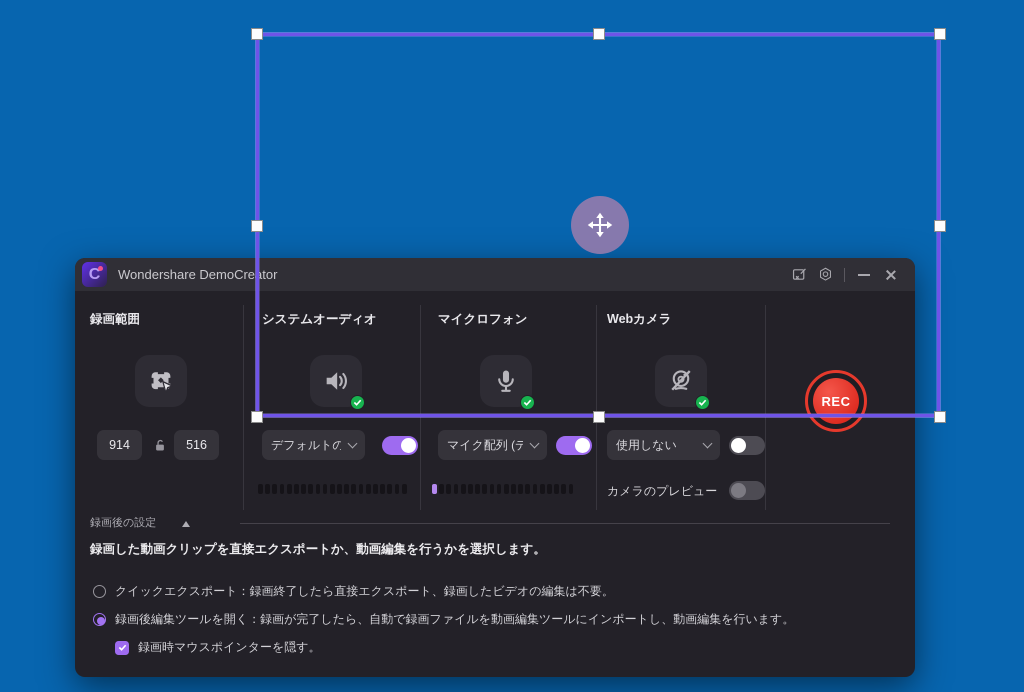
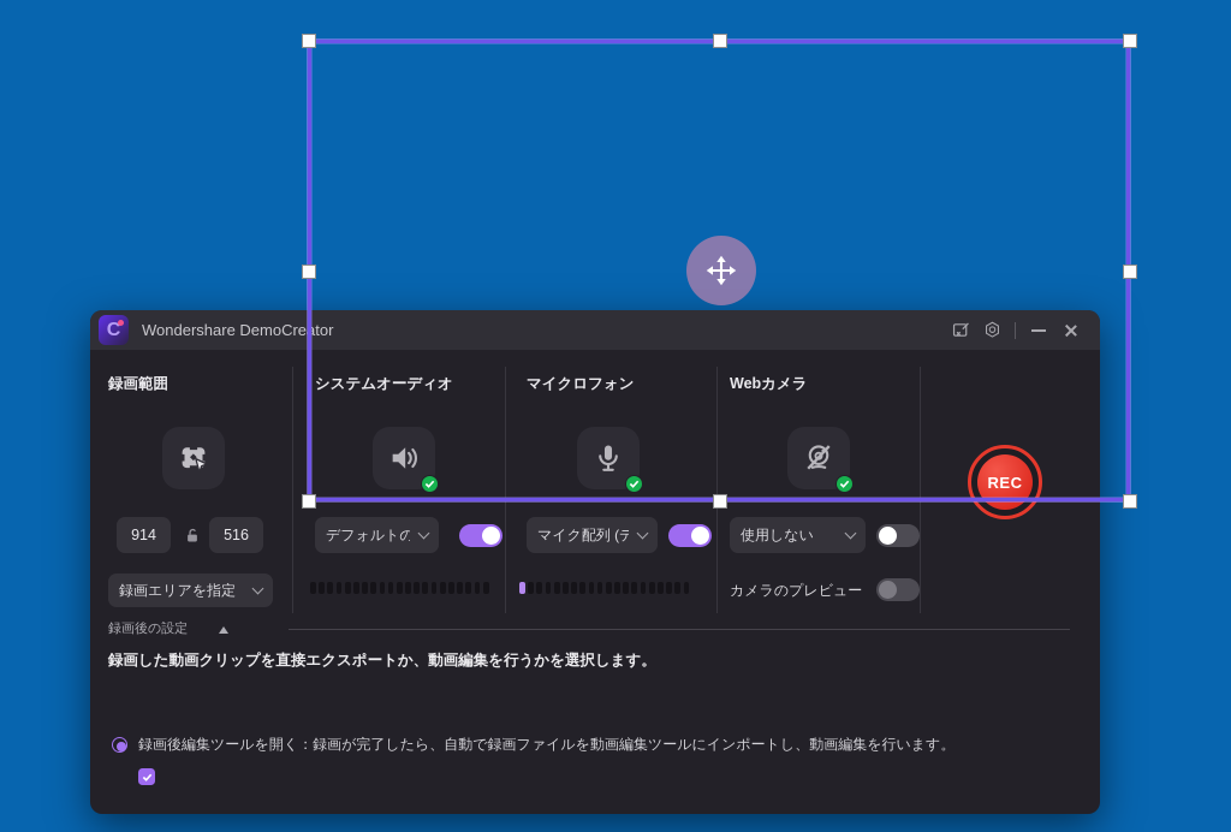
  C
  Wondershare DemoCreator
  録画範囲
  システムオーディオ
  マイクロフォン
  Webカメラ
  REC
  914
  516
  デフォルトの
  マイク配列 (デ
  使用しない
+ 録画エリアを指定
  カメラのプレビュー
  録画後の設定
  録画した動画クリップを直接エクスポートか、動画編集を行うかを選択します。
- クイックエクスポート：録画終了したら直接エクスポート、録画したビデオの編集は不要。
  録画後編集ツールを開く：録画が完了したら、自動で録画ファイルを動画編集ツールにインポートし、動画編集を行います。
- 録画時マウスポインターを隠す。
